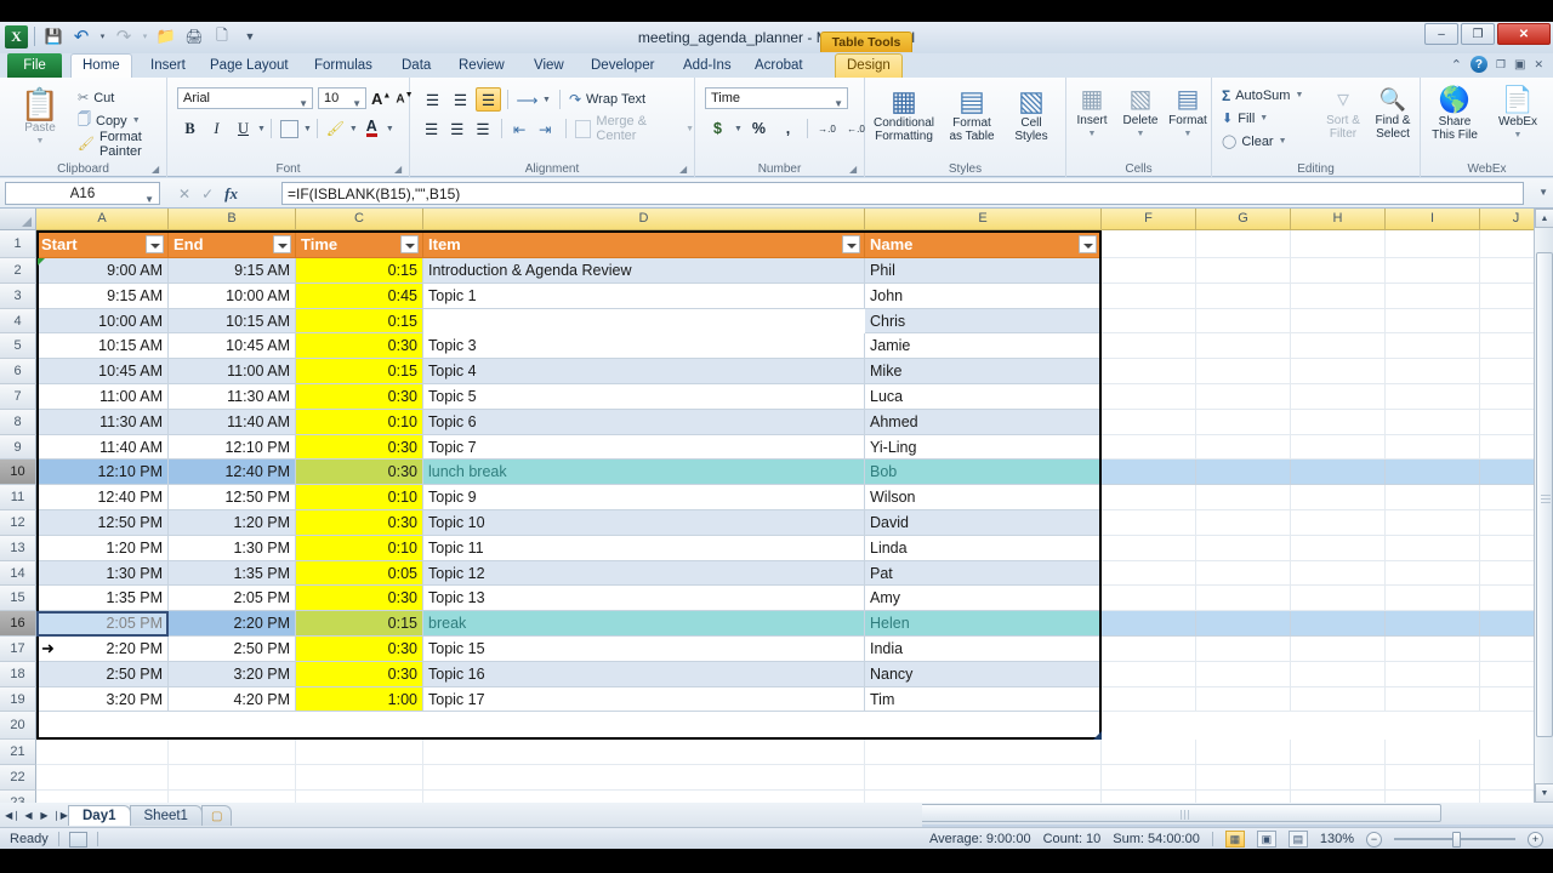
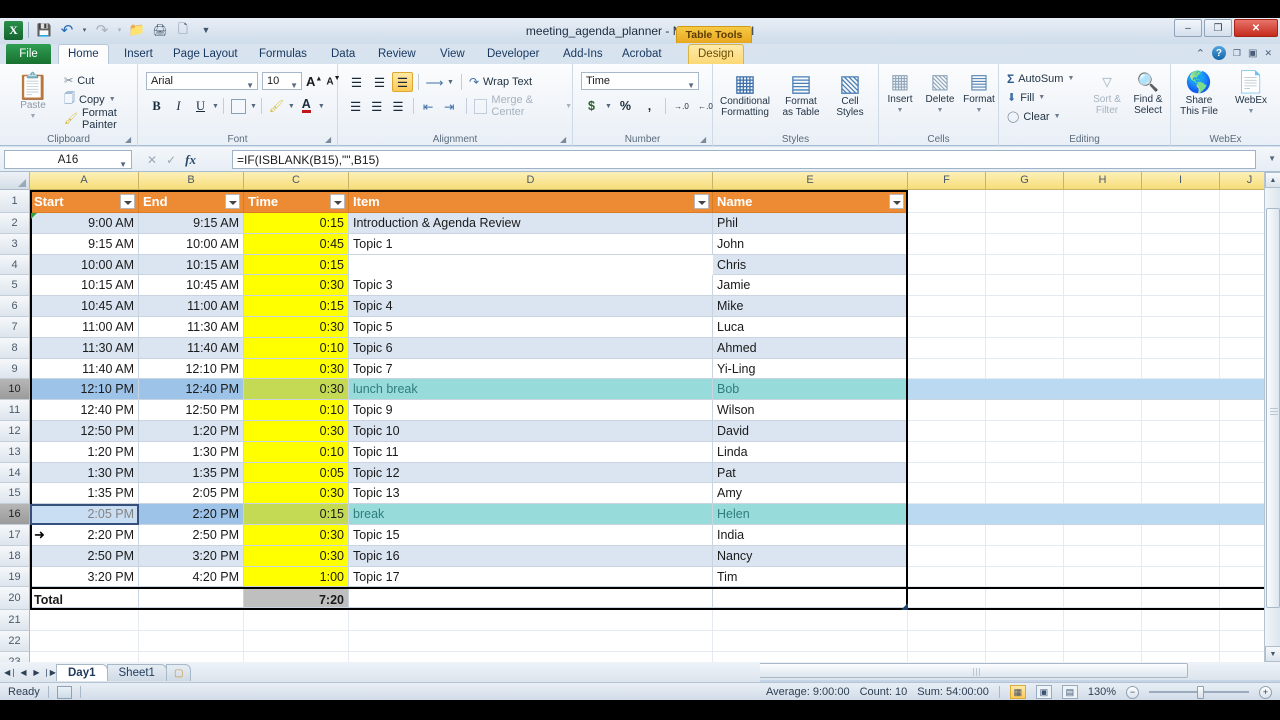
  X
  💾
  ↶
  ↷
  📁
  🖨
  🗋
  ▼
  –
  ❐
  ✕
  Table Tools
  File
  Home
  Insert
  Page Layout
  Formulas
  Data
  Review
  View
  Developer
  Add-Ins
  Acrobat
  Design
  ⌃
  ?
  ❐
  ▣
  ✕
  📋
  Paste
  ✂
  Cut
  🗍
  Copy
  🖌
  Format Painter
  Clipboard
  ◢
  Arial
  ▼
  10
  ▼
  B
  I
  U
  🖌
  A
  Font
  ◢
  ☰
  ☰
  ☰
  ⟶
  ↷
  Wrap Text
  ☰
  ☰
  ☰
  ⇤
  ⇥
  Merge & Center
  Alignment
  ◢
  Time
  ▼
  $
  %
  ,
  →.0
  ←.0
  Number
  ◢
  ▦
  Conditional
  Formatting
  ▤
  Format
  as Table
  ▧
  Cell
  Styles
  Styles
  ▦
  Insert
  ▧
  Delete
  ▤
  Format
  Cells
  Σ
  AutoSum
  ⬇
  Fill
  ◯
  Clear
  ▿
  Sort &
  Filter
  🔍
  Find &
  Select
  Editing
  🌎
  Share
  This File
  📄
  WebEx
  WebEx
  A16
  ▼
  ✕
  ✓
  fx
  =IF(ISBLANK(B15),"",B15)
  ▼
  A
  B
  C
  D
  E
  F
  G
  H
  I
  J
  1
  2
  3
  4
  5
  6
  7
  8
  9
  10
  11
  12
  13
  14
  15
  16
  17
  18
  19
  20
  21
  22
  Start
  End
  Time
  Item
  Name
  9:00 AM
  9:15 AM
  0:15
  Introduction & Agenda Review
  Phil
  9:15 AM
  10:00 AM
  0:45
  Topic 1
  John
  10:00 AM
  10:15 AM
  0:15
  Chris
  10:15 AM
  10:45 AM
  0:30
  Topic 3
  Jamie
  10:45 AM
  11:00 AM
  0:15
  Topic 4
  Mike
  11:00 AM
  11:30 AM
  0:30
  Topic 5
  Luca
  11:30 AM
  11:40 AM
  0:10
  Topic 6
  Ahmed
  11:40 AM
  12:10 PM
  0:30
  Topic 7
  Yi-Ling
  12:10 PM
  12:40 PM
  0:30
  lunch break
  Bob
  12:40 PM
  12:50 PM
  0:10
  Topic 9
  Wilson
  12:50 PM
  1:20 PM
  0:30
  Topic 10
  David
  1:20 PM
  1:30 PM
  0:10
  Topic 11
  Linda
  1:30 PM
  1:35 PM
  0:05
  Topic 12
  Pat
  1:35 PM
  2:05 PM
  0:30
  Topic 13
  Amy
  2:05 PM
  2:20 PM
  0:15
  break
  Helen
  2:20 PM
  2:50 PM
  0:30
  Topic 15
  India
  2:50 PM
  3:20 PM
  0:30
  Topic 16
  Nancy
  3:20 PM
  4:20 PM
  1:00
  Topic 17
  Tim
+ Total
+ 7:20
  ➜
  ◀❘
  ◀
  ▶
  ❘▶
  Day1
  Sheet1
  ▢
  Ready
  Average: 9:00:00
  Count: 10
  Sum: 54:00:00
  ▦
  ▣
  ▤
  130%
  −
  +
